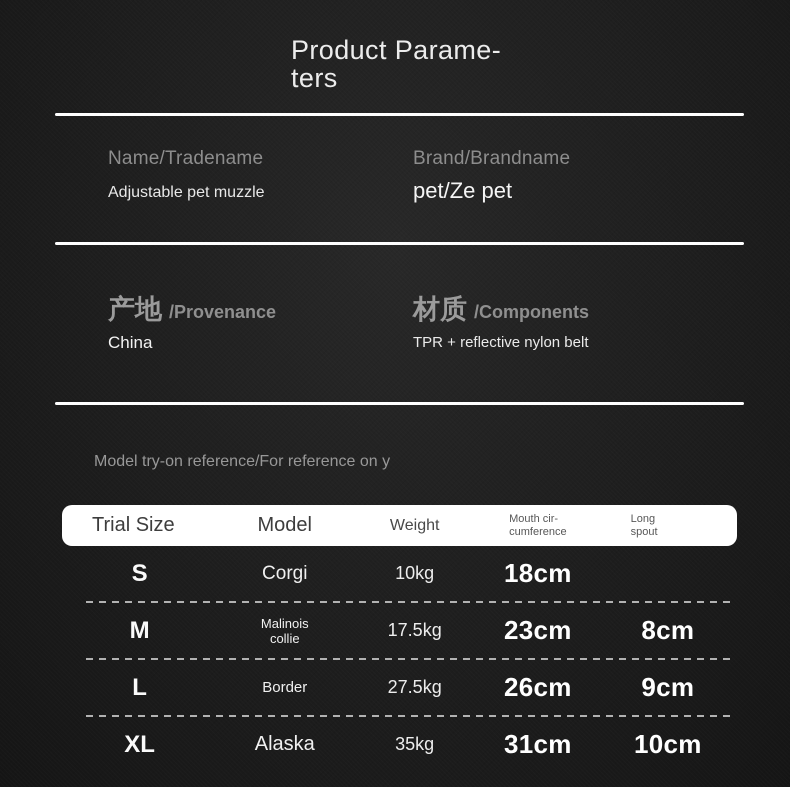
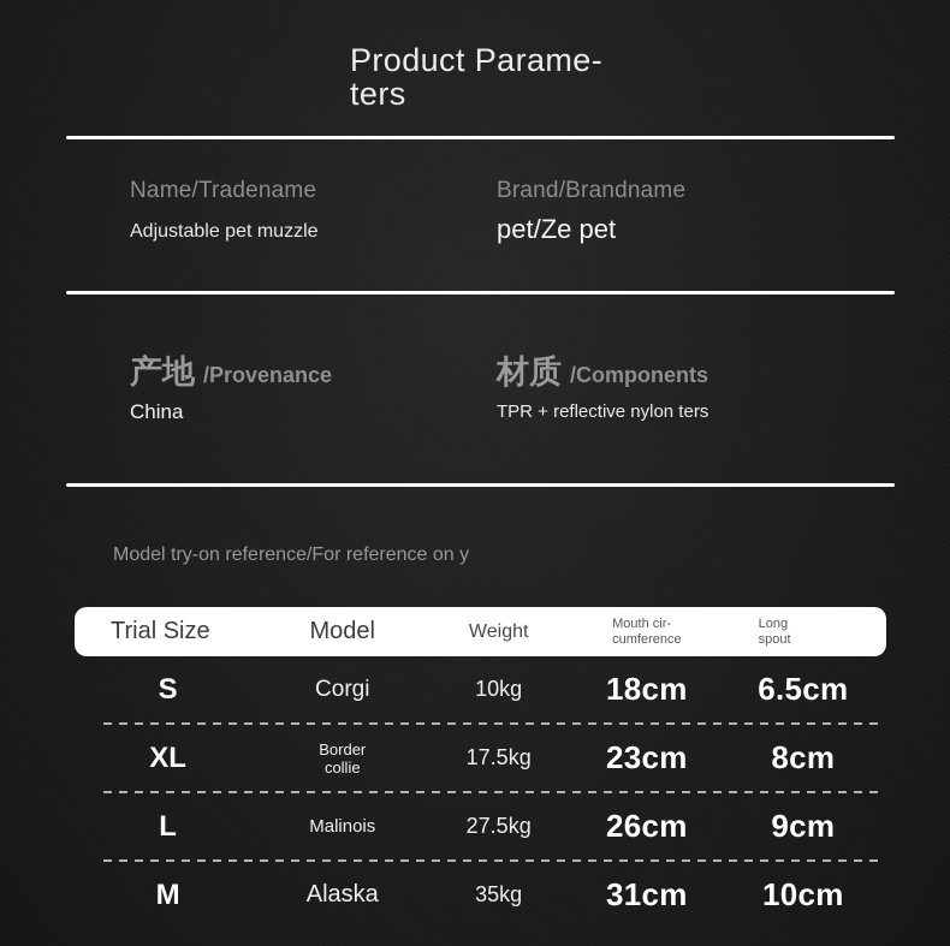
  Product Parame-
  ters
  Name/Tradename
  Adjustable pet muzzle
  Brand/Brandname
  pet/Ze pet
  产地
  /Provenance
  China
  材质
  /Components
- TPR + reflective nylon belt
+ TPR + reflective nylon ters
  Model try-on reference/For reference on y
  Trial Size
  Model
  Weight
  Mouth cir-
  cumference
  Long
  spout
  S
  Corgi
  10kg
  18cm
+ 6.5cm
- M
+ XL
- Malinois
+ Border
  collie
  17.5kg
  23cm
  8cm
  L
- Border
+ Malinois
  27.5kg
  26cm
  9cm
- XL
+ M
  Alaska
  35kg
  31cm
  10cm
